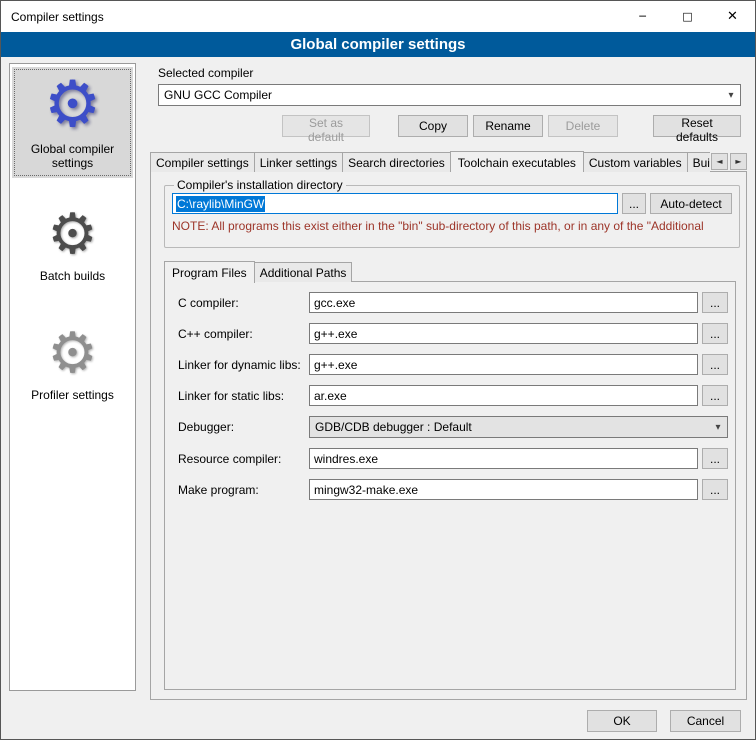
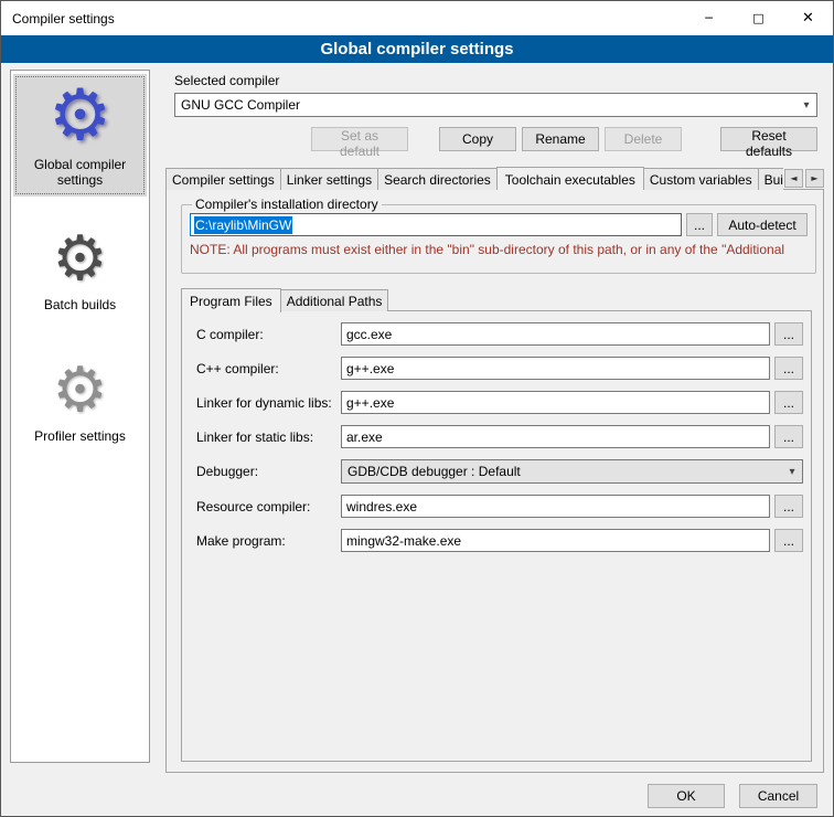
  Compiler settings
  ─
  □
  ✕
  Global compiler settings
  ⚙
  Global compiler settings
  ⚙
  Batch builds
  ⚙
  Profiler settings
  Selected compiler
  GNU GCC Compiler
  ▾
  Set as default
  Copy
  Rename
  Delete
  Reset defaults
  Compiler settings
  Linker settings
  Search directories
  Toolchain executables
  Custom variables
  ◄
  ►
  Compiler's installation directory
  C:\raylib\MinGW
  ...
  Auto-detect
- NOTE: All programs this exist either in the "bin" sub-directory of this path, or in any of the "Additional
+ NOTE: All programs must exist either in the "bin" sub-directory of this path, or in any of the "Additional
  Program Files
  Additional Paths
  C compiler:
  gcc.exe
  ...
  C++ compiler:
  g++.exe
  ...
  Linker for dynamic libs:
  g++.exe
  ...
  Linker for static libs:
  ar.exe
  ...
  Debugger:
  GDB/CDB debugger : Default
  ▾
  Resource compiler:
  windres.exe
  ...
  Make program:
  mingw32-make.exe
  ...
  OK
  Cancel
